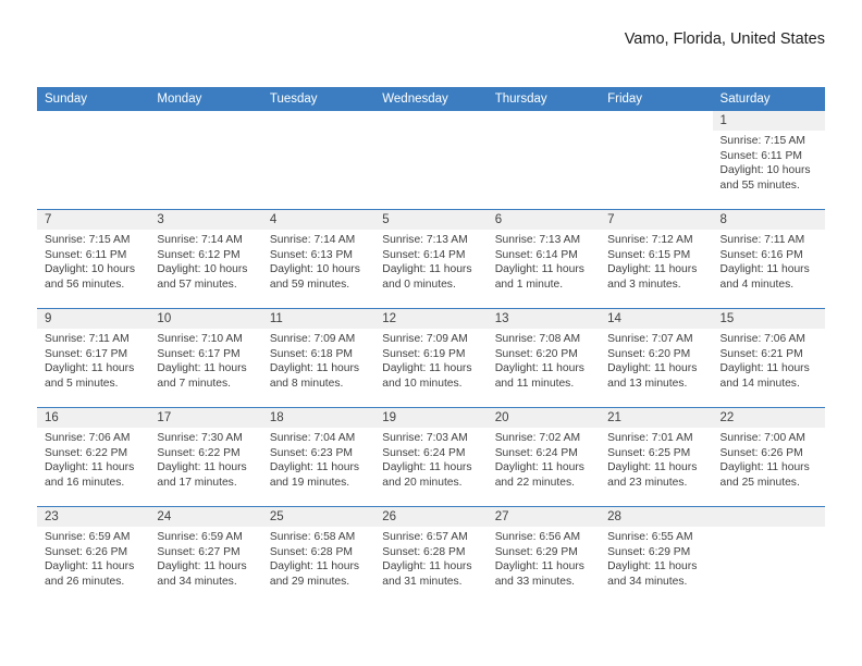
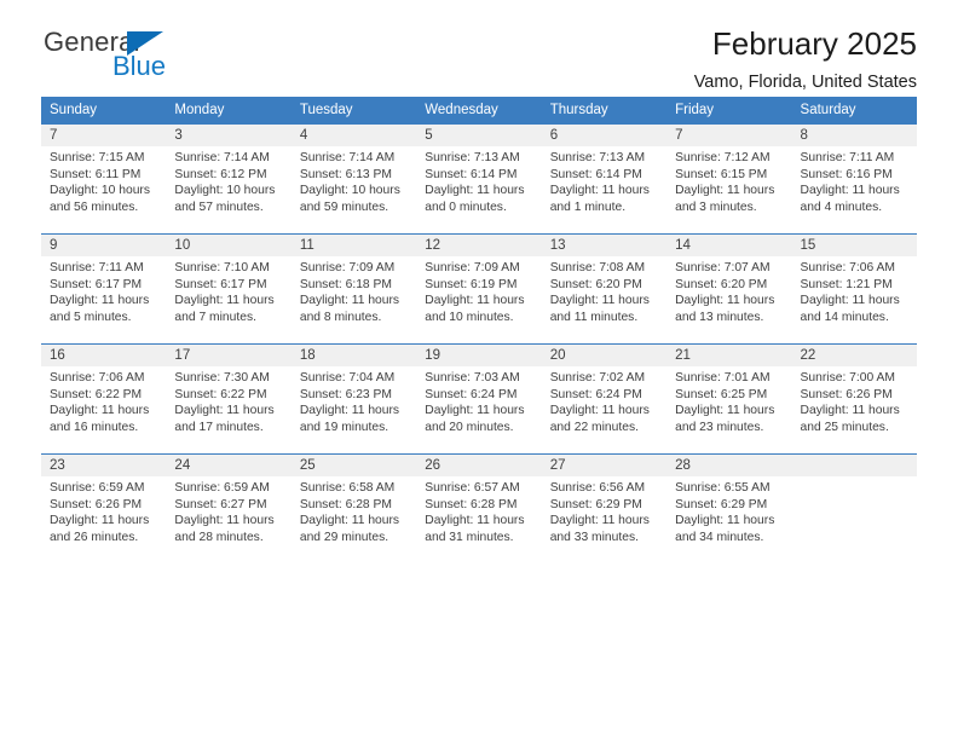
+ General
+ Blue
+ February 2025
  Vamo, Florida, United States
  Sunday	Monday	Tuesday	Wednesday	Thursday	Friday	Saturday
- 						1Sunrise: 7:15 AMSunset: 6:11 PMDaylight: 10 hoursand 55 minutes.
  7Sunrise: 7:15 AMSunset: 6:11 PMDaylight: 10 hoursand 56 minutes.	3Sunrise: 7:14 AMSunset: 6:12 PMDaylight: 10 hoursand 57 minutes.	4Sunrise: 7:14 AMSunset: 6:13 PMDaylight: 10 hoursand 59 minutes.	5Sunrise: 7:13 AMSunset: 6:14 PMDaylight: 11 hoursand 0 minutes.	6Sunrise: 7:13 AMSunset: 6:14 PMDaylight: 11 hoursand 1 minute.	7Sunrise: 7:12 AMSunset: 6:15 PMDaylight: 11 hoursand 3 minutes.	8Sunrise: 7:11 AMSunset: 6:16 PMDaylight: 11 hoursand 4 minutes.
- 9Sunrise: 7:11 AMSunset: 6:17 PMDaylight: 11 hoursand 5 minutes.	10Sunrise: 7:10 AMSunset: 6:17 PMDaylight: 11 hoursand 7 minutes.	11Sunrise: 7:09 AMSunset: 6:18 PMDaylight: 11 hoursand 8 minutes.	12Sunrise: 7:09 AMSunset: 6:19 PMDaylight: 11 hoursand 10 minutes.	13Sunrise: 7:08 AMSunset: 6:20 PMDaylight: 11 hoursand 11 minutes.	14Sunrise: 7:07 AMSunset: 6:20 PMDaylight: 11 hoursand 13 minutes.	15Sunrise: 7:06 AMSunset: 6:21 PMDaylight: 11 hoursand 14 minutes.
+ 9Sunrise: 7:11 AMSunset: 6:17 PMDaylight: 11 hoursand 5 minutes.	10Sunrise: 7:10 AMSunset: 6:17 PMDaylight: 11 hoursand 7 minutes.	11Sunrise: 7:09 AMSunset: 6:18 PMDaylight: 11 hoursand 8 minutes.	12Sunrise: 7:09 AMSunset: 6:19 PMDaylight: 11 hoursand 10 minutes.	13Sunrise: 7:08 AMSunset: 6:20 PMDaylight: 11 hoursand 11 minutes.	14Sunrise: 7:07 AMSunset: 6:20 PMDaylight: 11 hoursand 13 minutes.	15Sunrise: 7:06 AMSunset: 1:21 PMDaylight: 11 hoursand 14 minutes.
  16Sunrise: 7:06 AMSunset: 6:22 PMDaylight: 11 hoursand 16 minutes.	17Sunrise: 7:30 AMSunset: 6:22 PMDaylight: 11 hoursand 17 minutes.	18Sunrise: 7:04 AMSunset: 6:23 PMDaylight: 11 hoursand 19 minutes.	19Sunrise: 7:03 AMSunset: 6:24 PMDaylight: 11 hoursand 20 minutes.	20Sunrise: 7:02 AMSunset: 6:24 PMDaylight: 11 hoursand 22 minutes.	21Sunrise: 7:01 AMSunset: 6:25 PMDaylight: 11 hoursand 23 minutes.	22Sunrise: 7:00 AMSunset: 6:26 PMDaylight: 11 hoursand 25 minutes.
- 23Sunrise: 6:59 AMSunset: 6:26 PMDaylight: 11 hoursand 26 minutes.	24Sunrise: 6:59 AMSunset: 6:27 PMDaylight: 11 hoursand 34 minutes.	25Sunrise: 6:58 AMSunset: 6:28 PMDaylight: 11 hoursand 29 minutes.	26Sunrise: 6:57 AMSunset: 6:28 PMDaylight: 11 hoursand 31 minutes.	27Sunrise: 6:56 AMSunset: 6:29 PMDaylight: 11 hoursand 33 minutes.	28Sunrise: 6:55 AMSunset: 6:29 PMDaylight: 11 hoursand 34 minutes.
+ 23Sunrise: 6:59 AMSunset: 6:26 PMDaylight: 11 hoursand 26 minutes.	24Sunrise: 6:59 AMSunset: 6:27 PMDaylight: 11 hoursand 28 minutes.	25Sunrise: 6:58 AMSunset: 6:28 PMDaylight: 11 hoursand 29 minutes.	26Sunrise: 6:57 AMSunset: 6:28 PMDaylight: 11 hoursand 31 minutes.	27Sunrise: 6:56 AMSunset: 6:29 PMDaylight: 11 hoursand 33 minutes.	28Sunrise: 6:55 AMSunset: 6:29 PMDaylight: 11 hoursand 34 minutes.
